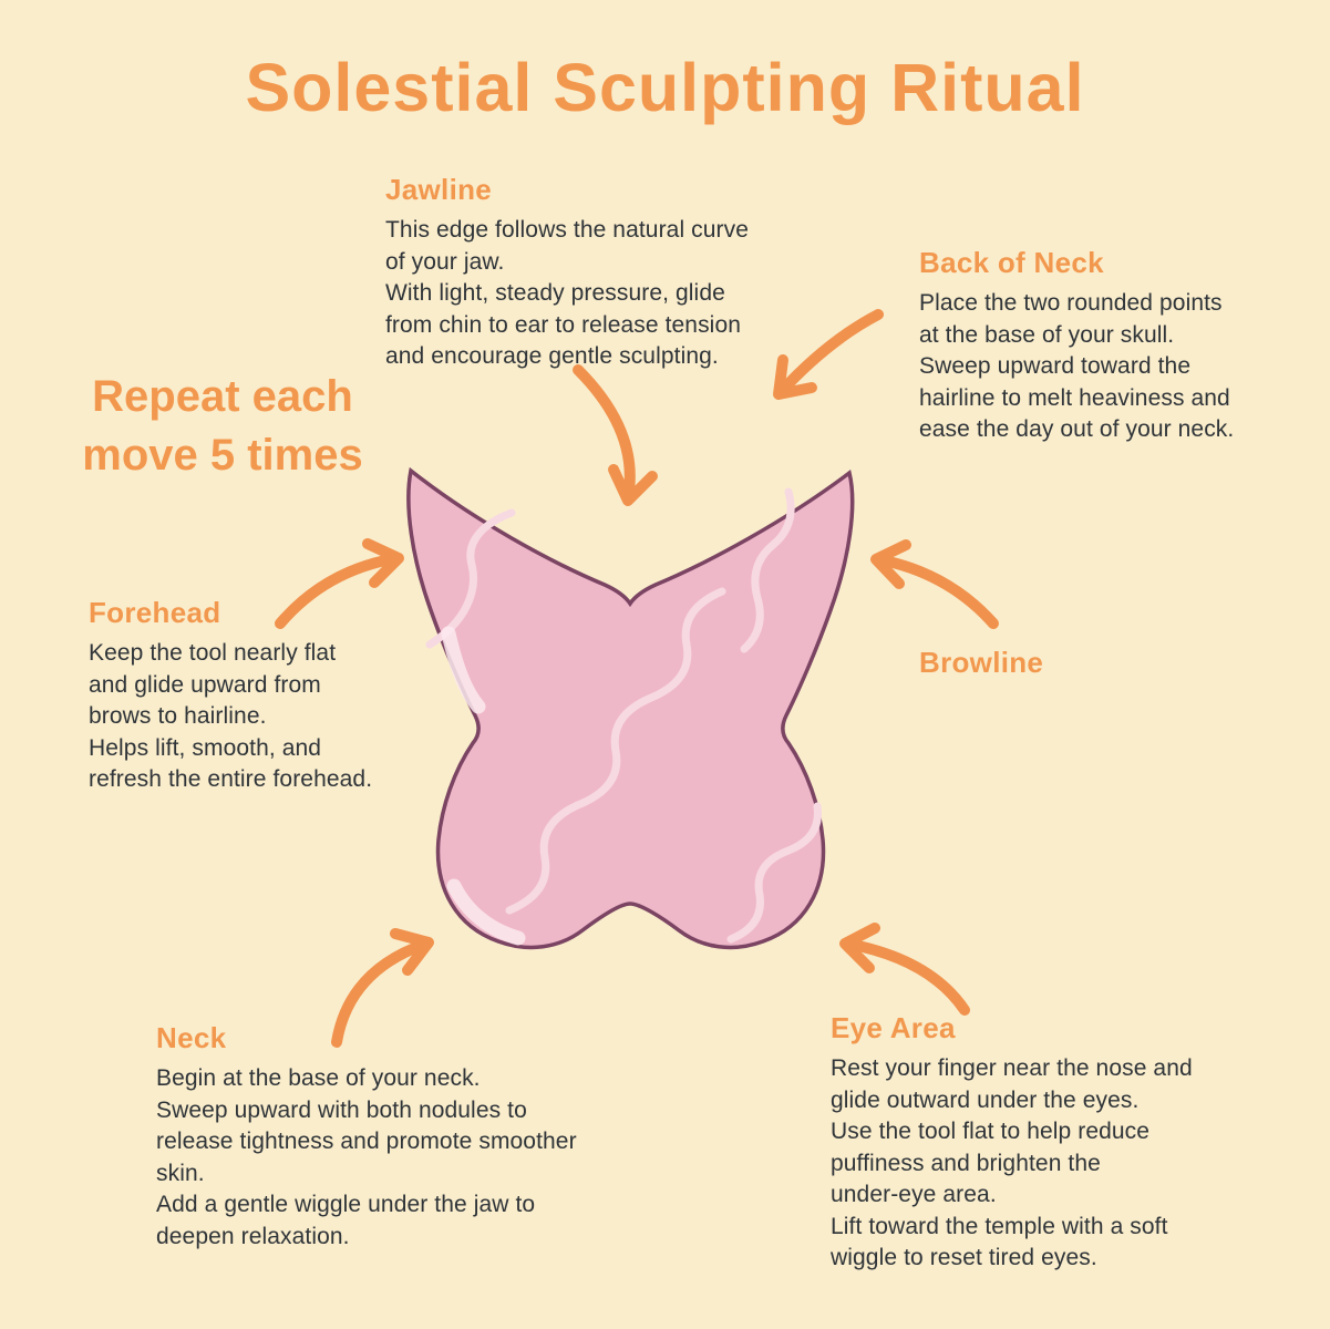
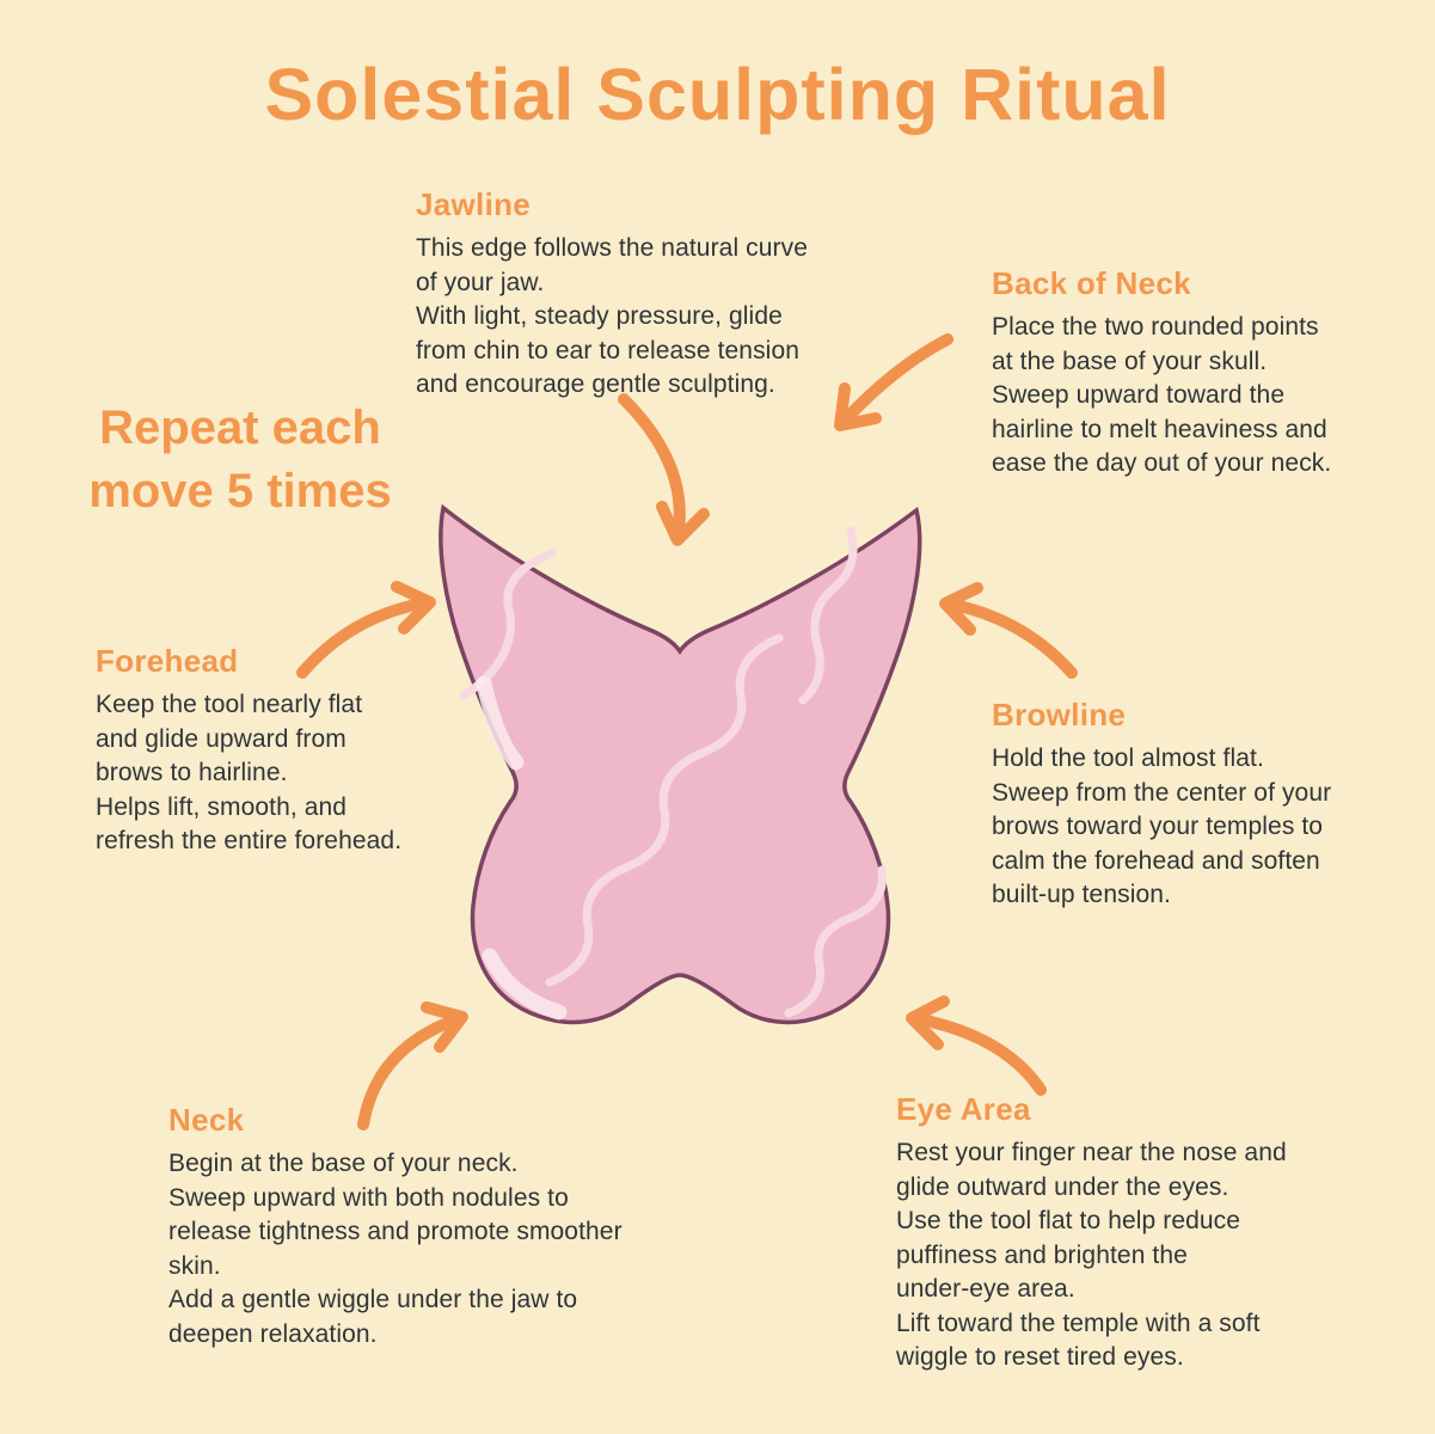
  Solestial Sculpting Ritual
  Repeat each
  move 5 times
  Jawline
  This edge follows the natural curve
  of your jaw.
  With light, steady pressure, glide
  from chin to ear to release tension
  and encourage gentle sculpting.
  Back of Neck
  Place the two rounded points
  at the base of your skull.
  Sweep upward toward the
  hairline to melt heaviness and
  ease the day out of your neck.
  Forehead
  Keep the tool nearly flat
  and glide upward from
  brows to hairline.
  Helps lift, smooth, and
  refresh the entire forehead.
  Browline
+ Hold the tool almost flat.
+ Sweep from the center of your
+ brows toward your temples to
+ calm the forehead and soften
+ built-up tension.
  Neck
  Begin at the base of your neck.
  Sweep upward with both nodules to
  release tightness and promote smoother
  skin.
  Add a gentle wiggle under the jaw to
  deepen relaxation.
  Eye Area
  Rest your finger near the nose and
  glide outward under the eyes.
  Use the tool flat to help reduce
  puffiness and brighten the
  under-eye area.
  Lift toward the temple with a soft
  wiggle to reset tired eyes.
